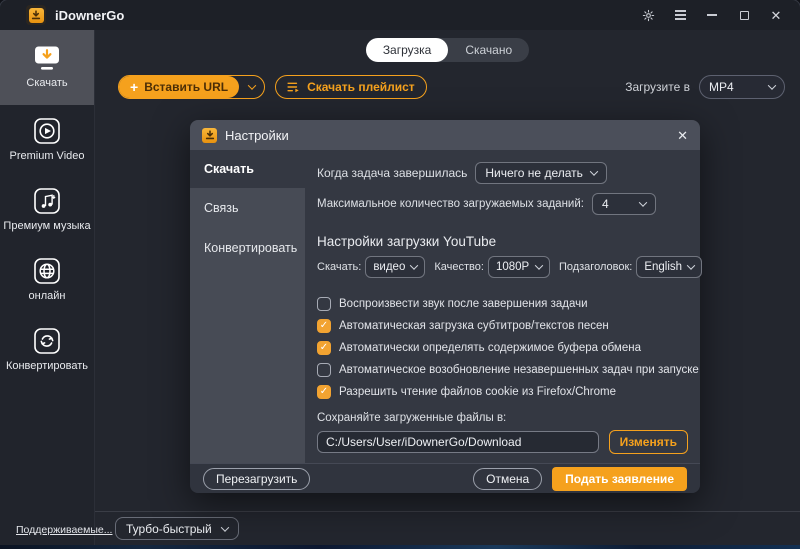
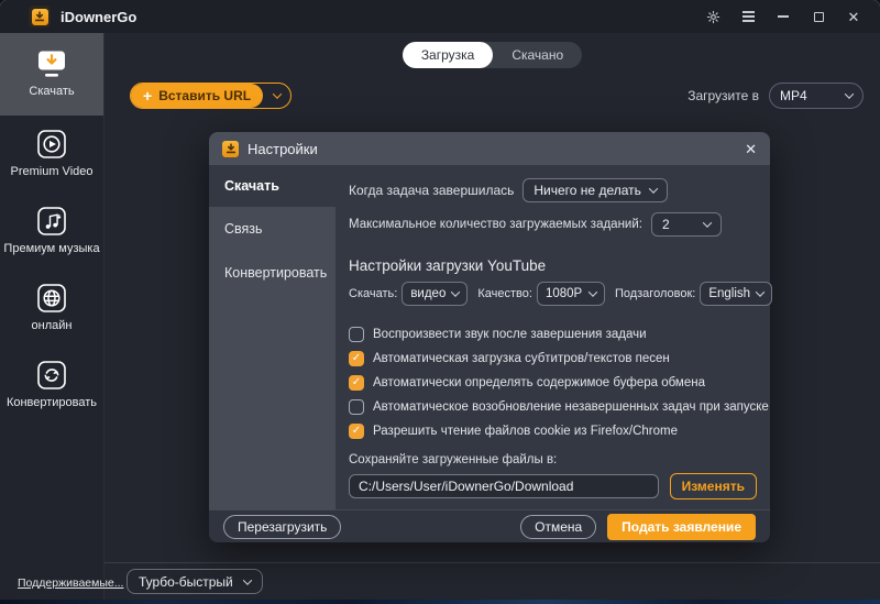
  iDownerGo
  ✕
  Скачать
  Premium Video
  Премиум музыка
  онлайн
  Конвертировать
  Поддерживаемые...
  Загрузка
  Скачано
  +
  Вставить URL
- Скачать плейлист
  Загрузите в
  MP4
  Турбо-быстрый
  Настройки
  ✕
  Скачать
  Связь
  Конвертировать
  Когда задача завершилась
  Ничего не делать
  Максимальное количество загружаемых заданий:
- 4
+ 2
  Настройки загрузки YouTube
  Скачать:
  видео
  Качество:
  1080P
  Подзаголовок:
  English
  Воспроизвести звук после завершения задачи
  Автоматическая загрузка субтитров/текстов песен
  Автоматически определять содержимое буфера обмена
  Автоматическое возобновление незавершенных задач при запуске
  Разрешить чтение файлов cookie из Firefox/Chrome
  Сохраняйте загруженные файлы в:
  C:/Users/User/iDownerGo/Download
  Изменять
  Перезагрузить
  Отмена
  Подать заявление
